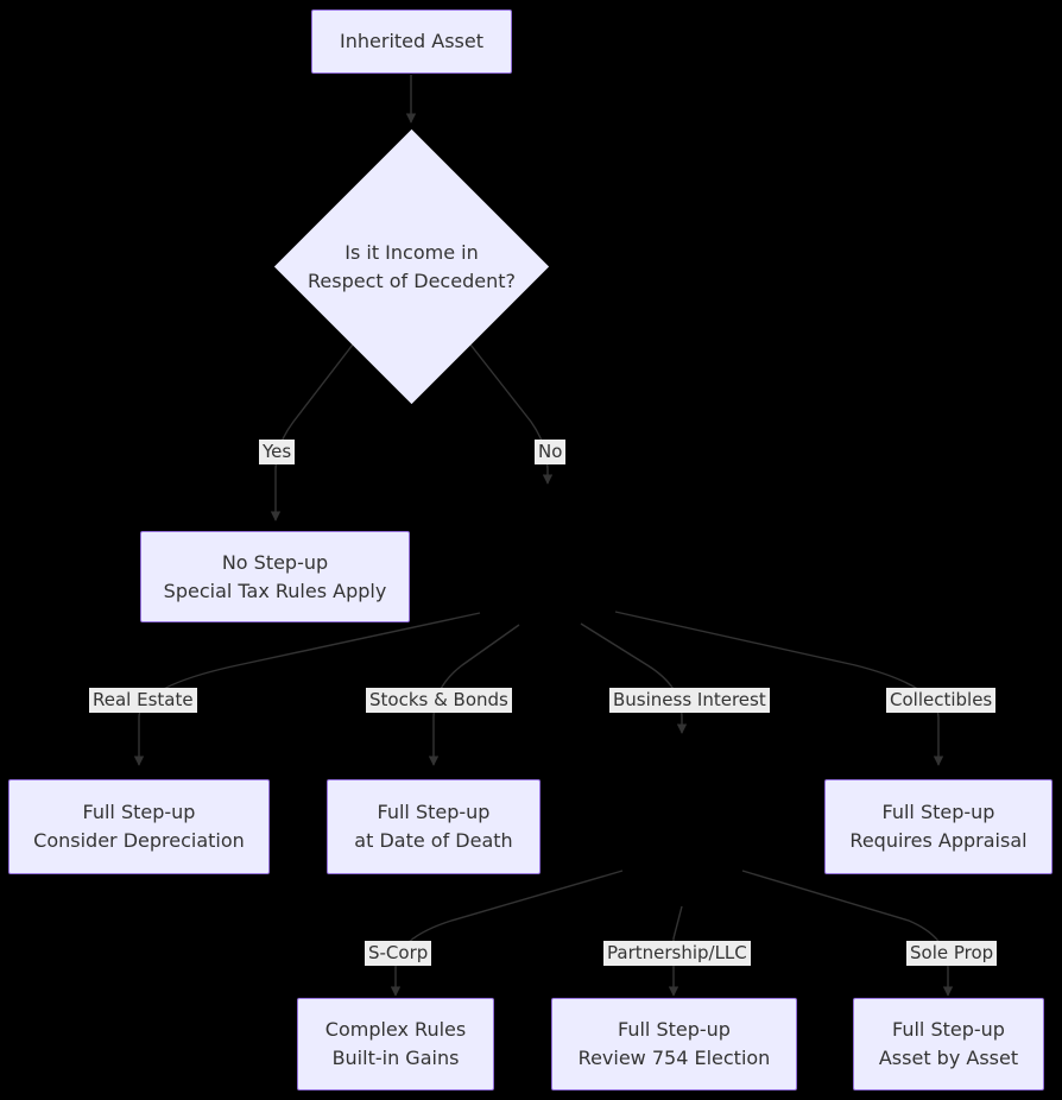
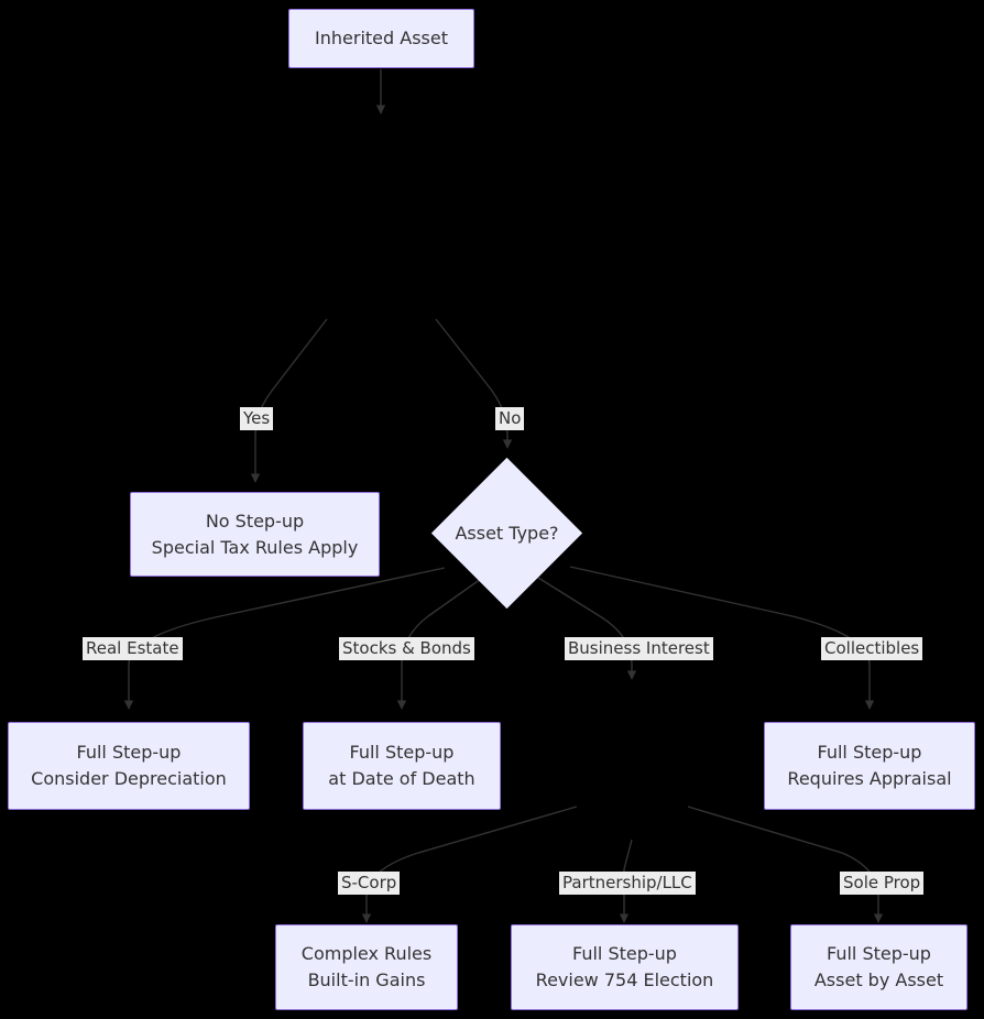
  Inherited Asset
- Is it Income in
- Respect of Decedent?
  No Step-up
  Special Tax Rules Apply
+ Asset Type?
  Full Step-up
  Consider Depreciation
  Full Step-up
  at Date of Death
  Full Step-up
  Requires Appraisal
  Complex Rules
  Built-in Gains
  Full Step-up
  Review 754 Election
  Full Step-up
  Asset by Asset
  Yes
  No
  Real Estate
  Stocks & Bonds
  Business Interest
  Collectibles
  S-Corp
  Partnership/LLC
  Sole Prop
